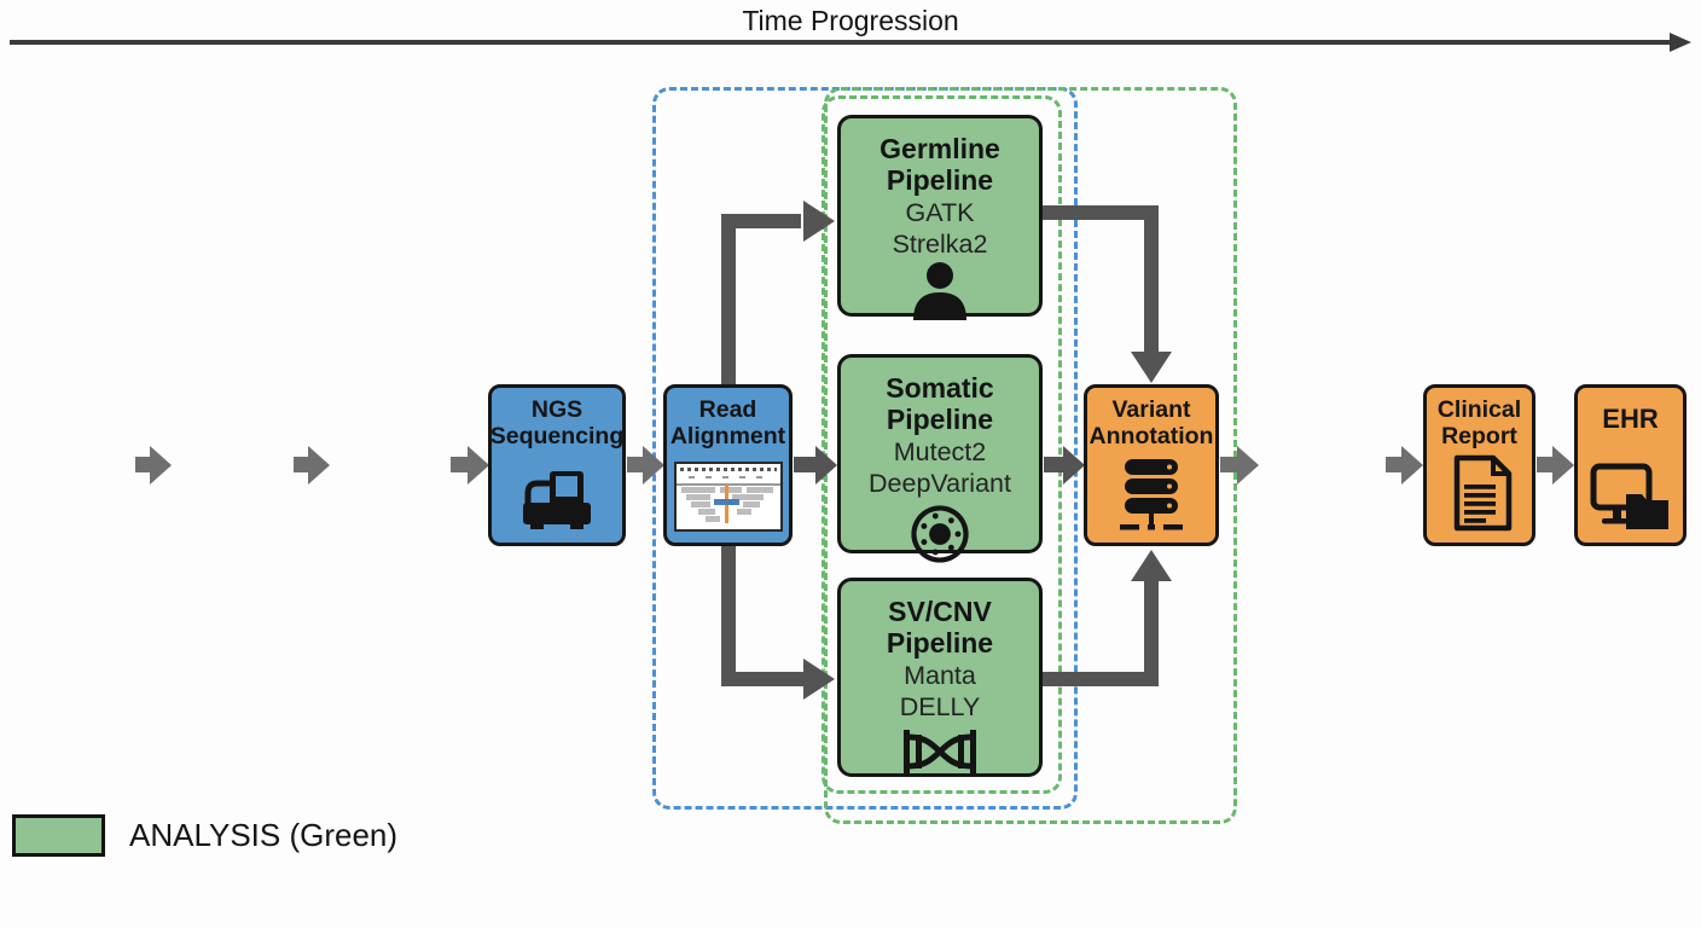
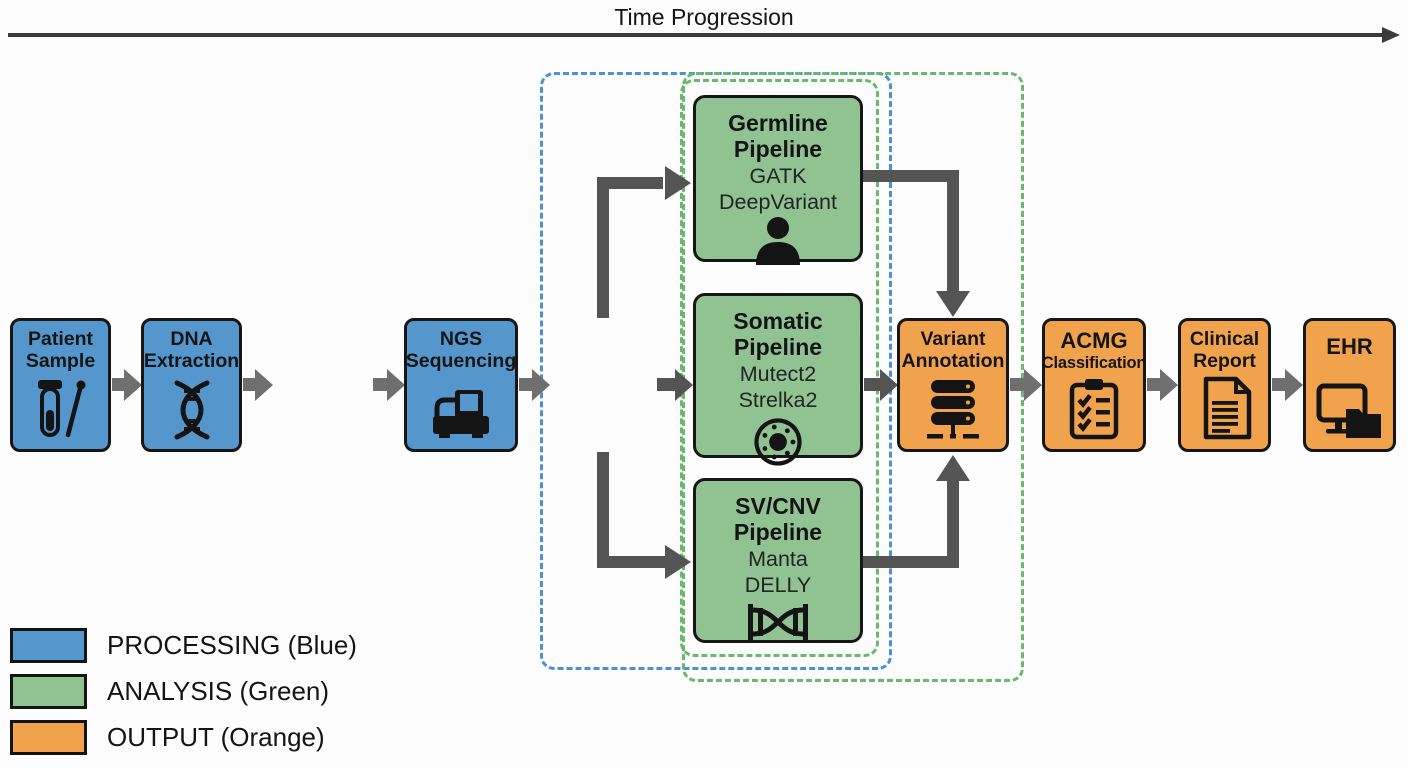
  Time Progression
+ Patient
+ Sample
+ DNA
+ Extraction
  NGS
  Sequencing
- Read
- Alignment
  Variant
  Annotation
+ ACMG
+ Classification
  Clinical
  Report
  EHR
  Germline
  Pipeline
  GATK
- Strelka2
+ DeepVariant
  Somatic
  Pipeline
  Mutect2
- DeepVariant
+ Strelka2
  SV/CNV
  Pipeline
  Manta
  DELLY
+ PROCESSING (Blue)
  ANALYSIS (Green)
+ OUTPUT (Orange)
